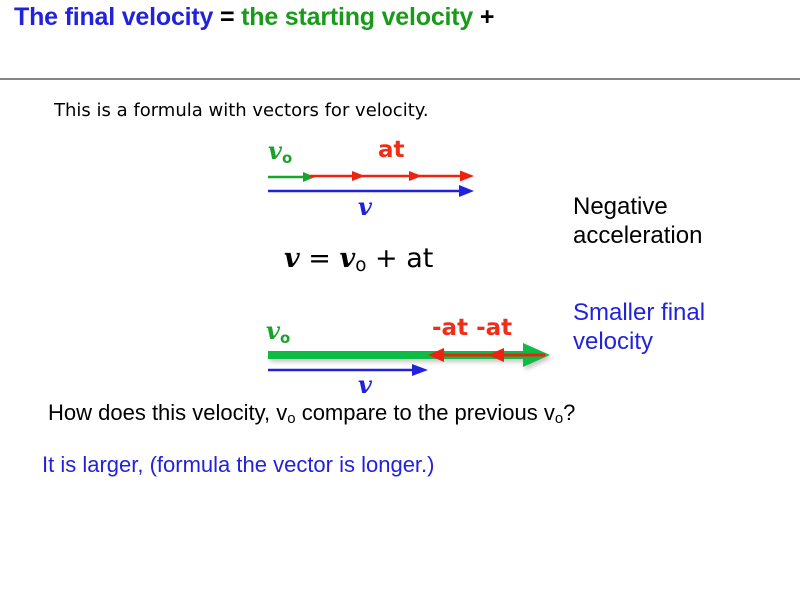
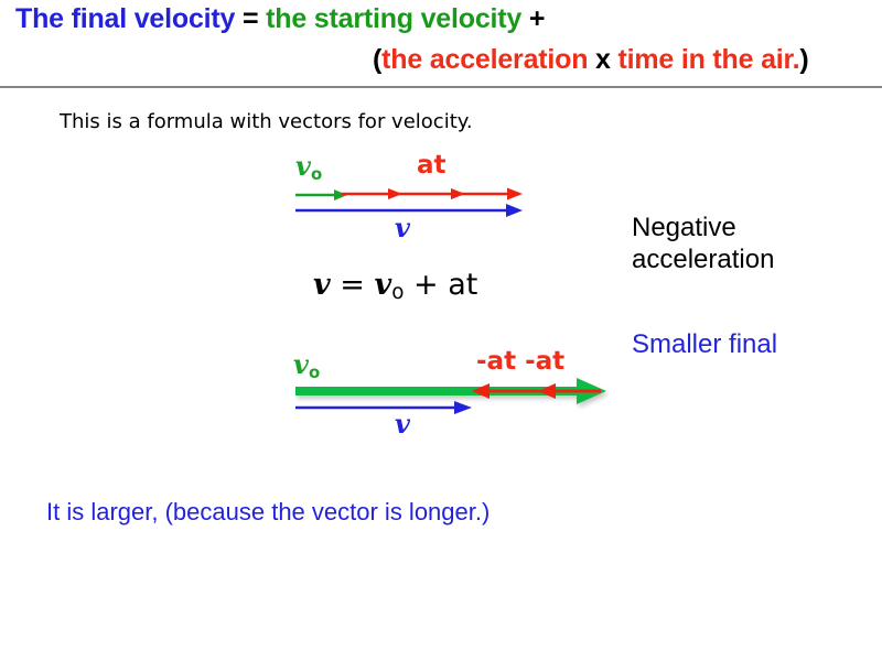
  The final velocity = the starting velocity +
+ (the acceleration x time in the air.)
  This is a formula with vectors for velocity.
  vo
  at
  v
  vo
  -at -at
  v
  v = vo + at
  Negative
  acceleration
  Smaller final
- velocity
- How does this velocity, vo compare to the previous vo?
- It is larger, (formula the vector is longer.)
+ It is larger, (because the vector is longer.)
